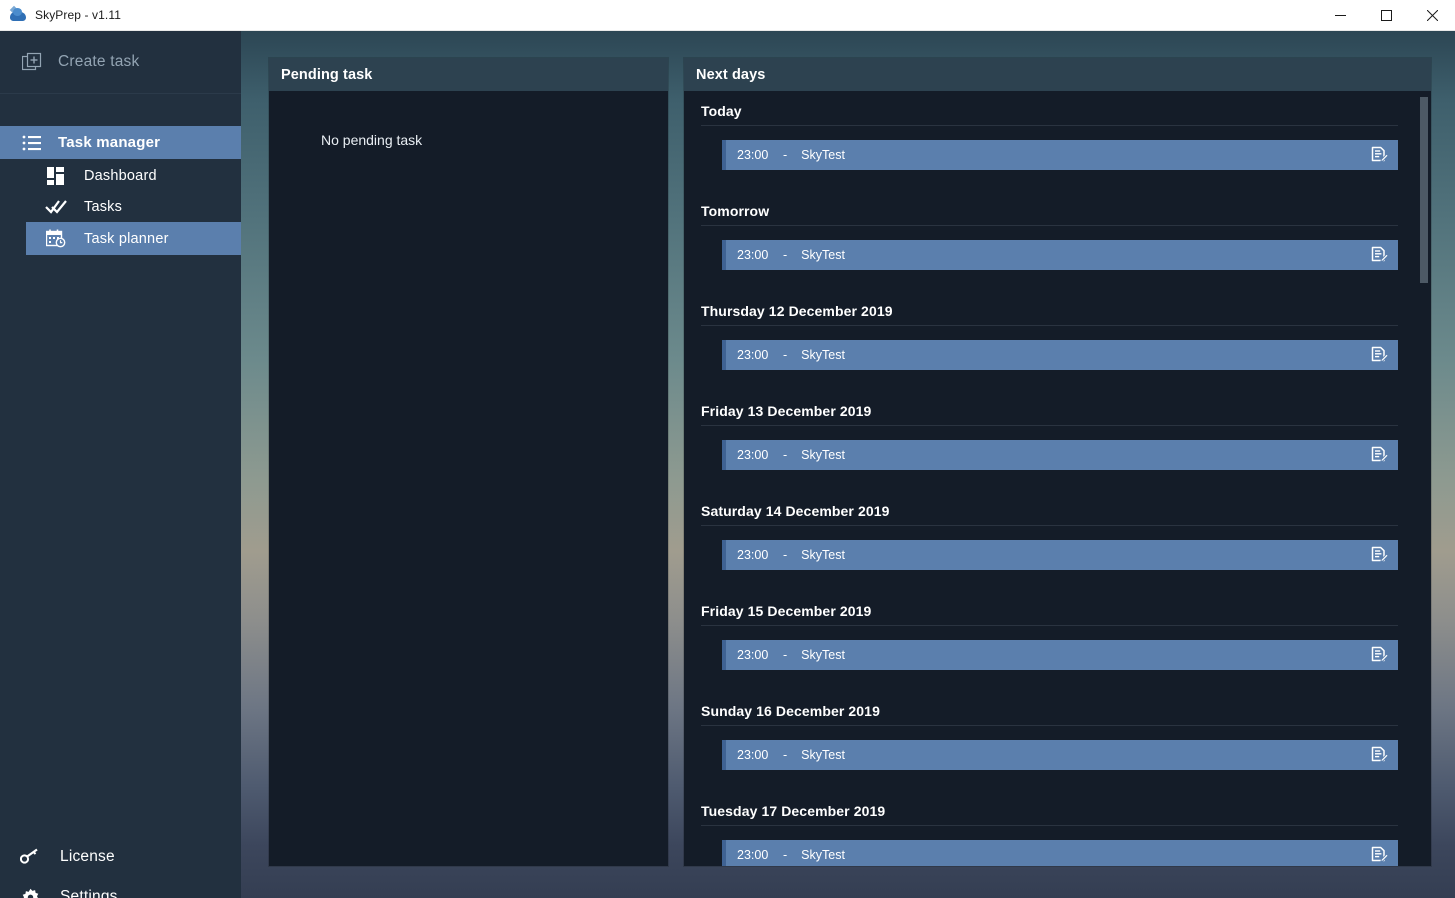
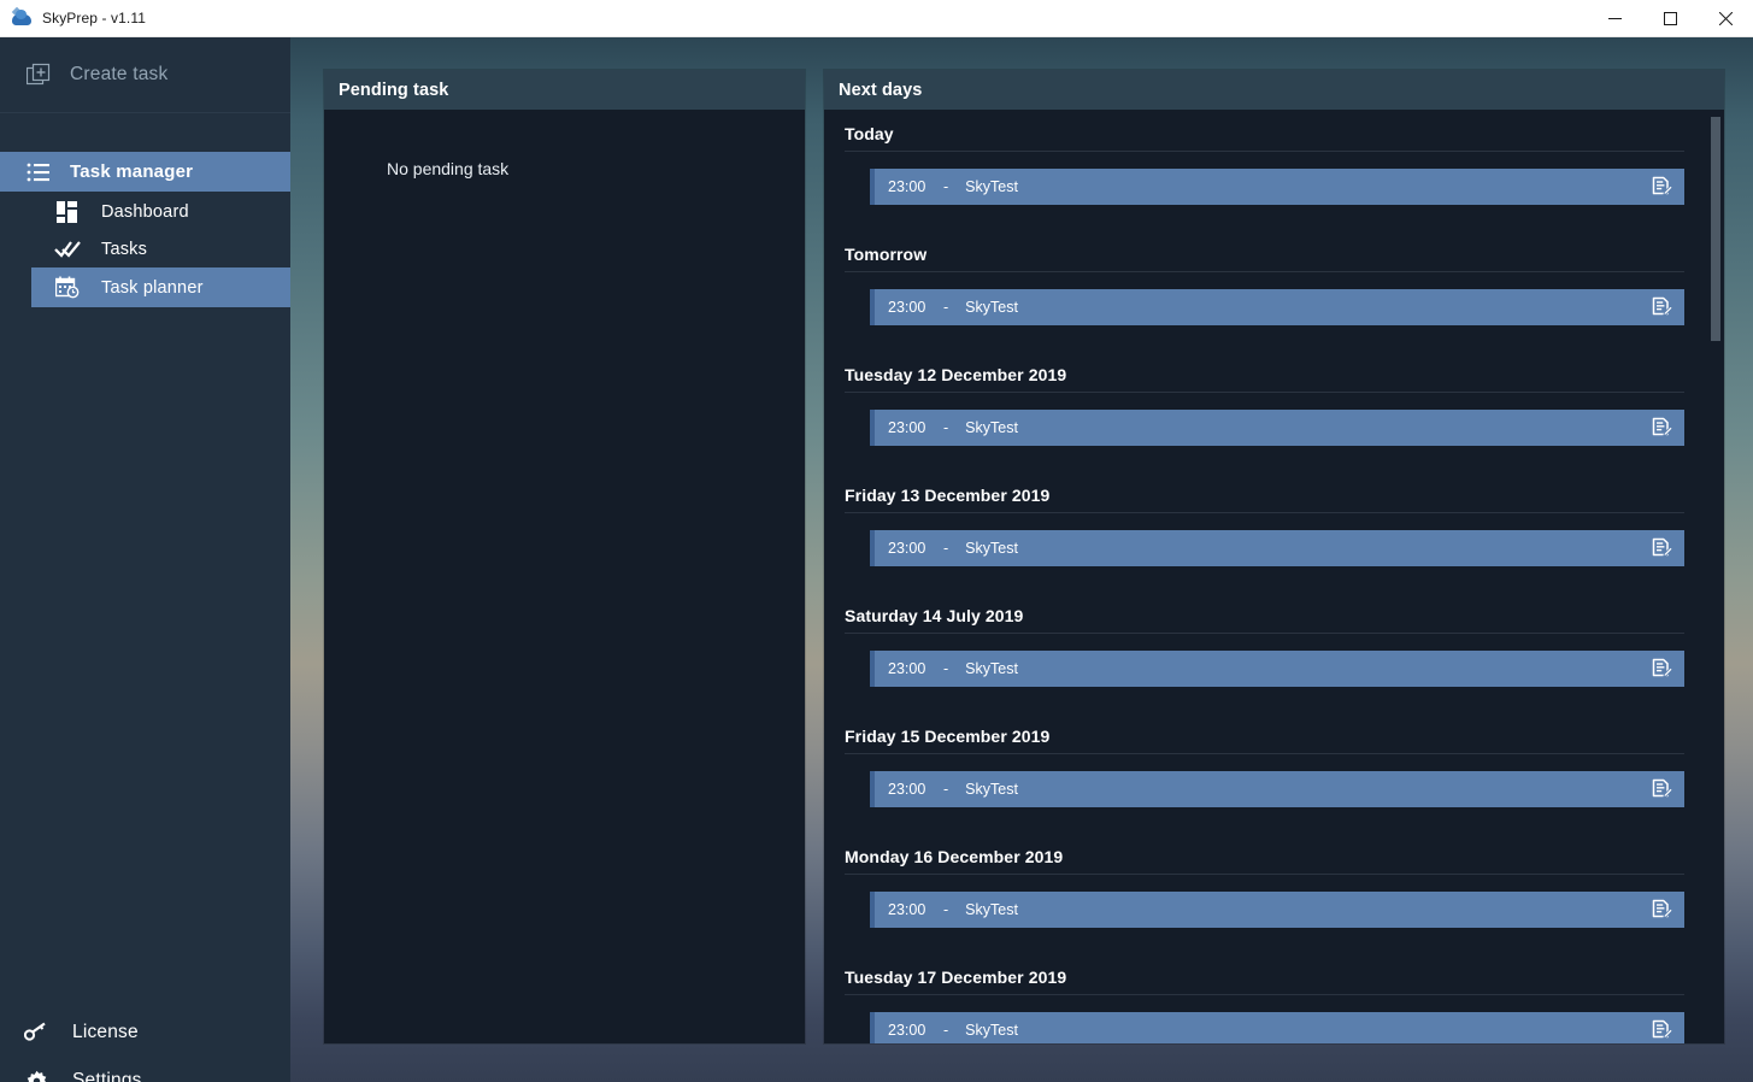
  SkyPrep - v1.11
  Create task
  Task manager
  Dashboard
  Tasks
  Task planner
  License
  Settings
  Pending task
  No pending task
  Next days
  Today
  23:00
  -
  SkyTest
  Tomorrow
  23:00
  -
  SkyTest
- Thursday 12 December 2019
+ Tuesday 12 December 2019
  23:00
  -
  SkyTest
  Friday 13 December 2019
  23:00
  -
  SkyTest
- Saturday 14 December 2019
+ Saturday 14 July 2019
  23:00
  -
  SkyTest
  Friday 15 December 2019
  23:00
  -
  SkyTest
- Sunday 16 December 2019
+ Monday 16 December 2019
  23:00
  -
  SkyTest
  Tuesday 17 December 2019
  23:00
  -
  SkyTest
